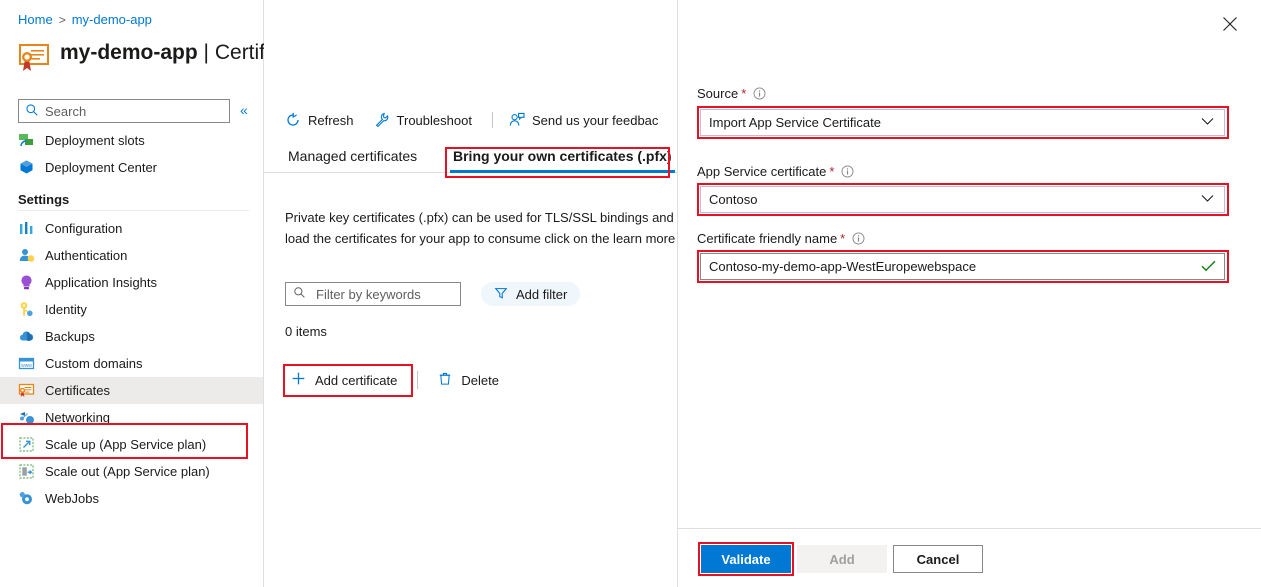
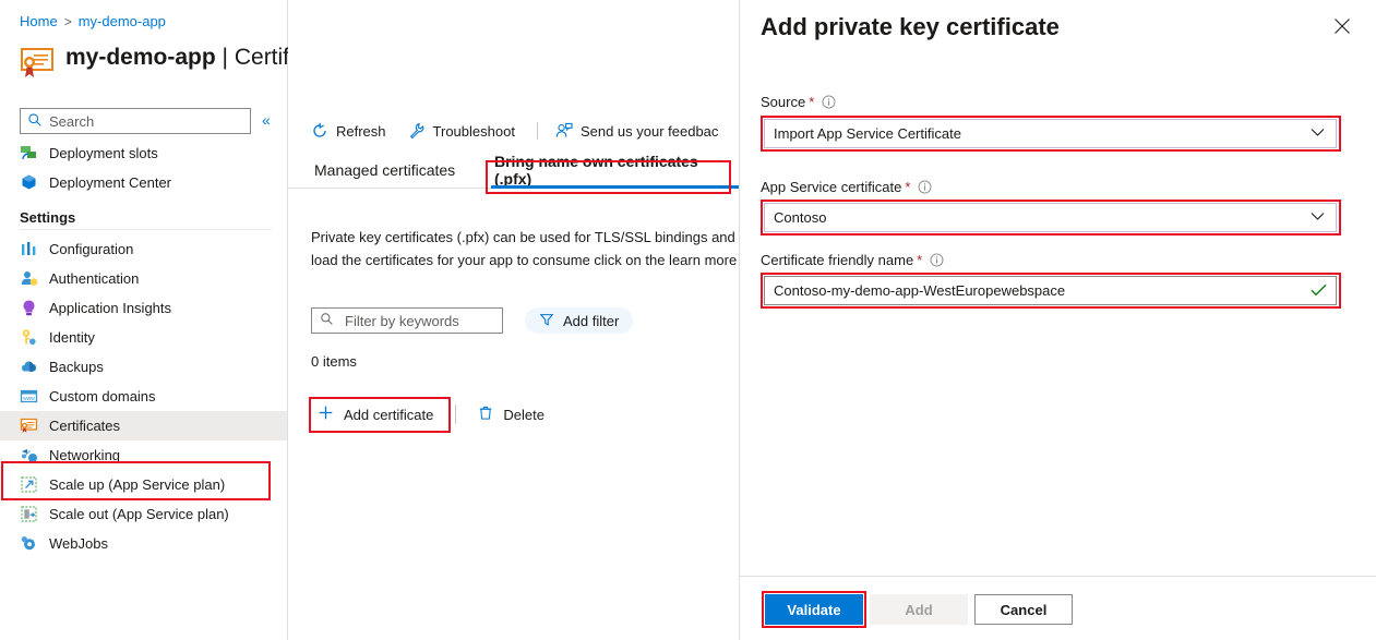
  Home > my-demo-app
  my-demo-app | Certif
  Search
  «
  Deployment slots
  Deployment Center
  Settings
  Configuration
  Authentication
  Application Insights
  Identity
  Backups
  Custom domains
  Certificates
  Networking
  Scale up (App Service plan)
  Scale out (App Service plan)
  WebJobs
  Refresh
  Troubleshoot
  Send us your feedbac
  Managed certificates
- Bring your own certificates (.pfx)
+ Bring name own certificates (.pfx)
  Private key certificates (.pfx) can be used for TLS/SSL bindings and
  load the certificates for your app to consume click on the learn more
  Filter by keywords
  Add filter
  0 items
  Add certificate
  Delete
+ Add private key certificate
  Source
  *
  Import App Service Certificate
  App Service certificate
  *
  Contoso
  Certificate friendly name
  *
  Contoso-my-demo-app-WestEuropewebspace
  Validate
  Add
  Cancel
